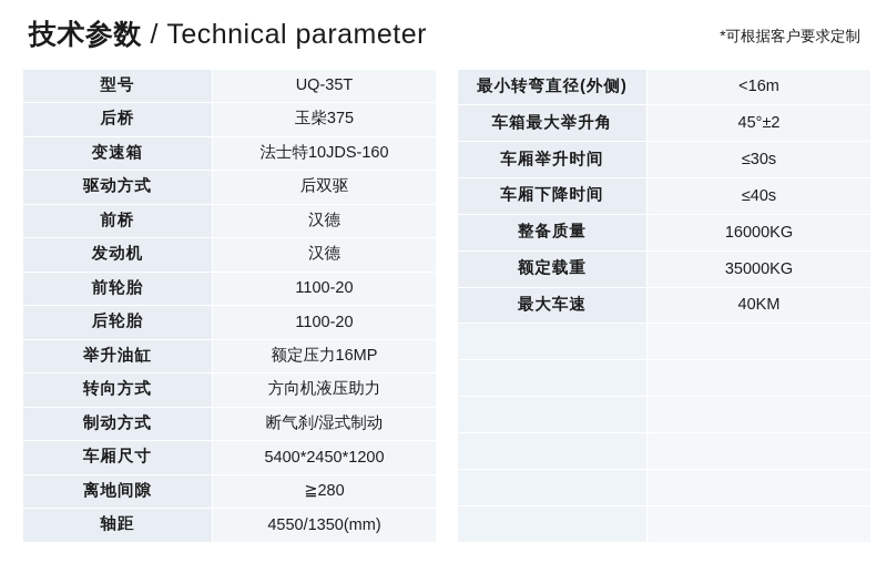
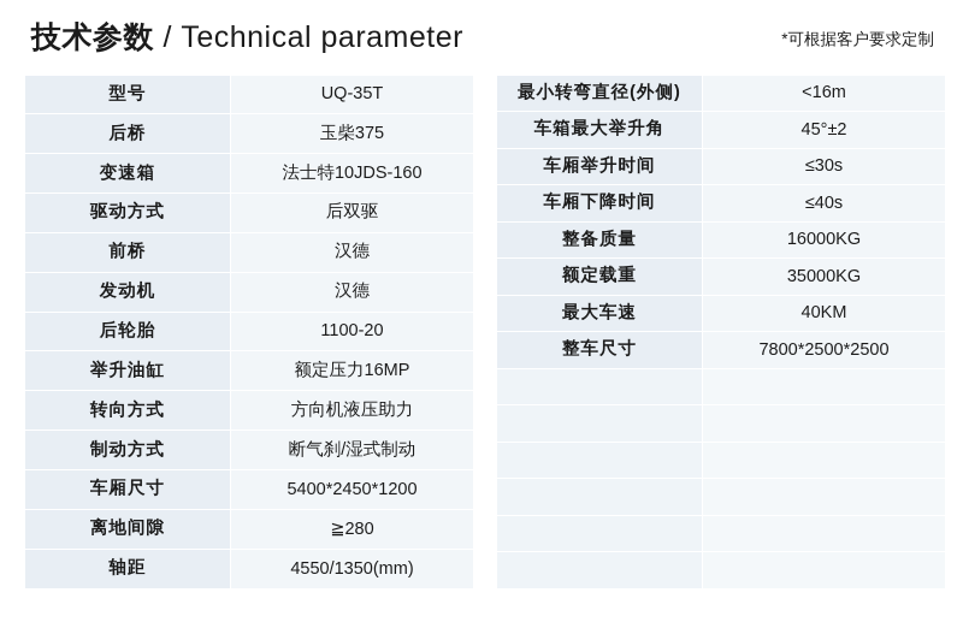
  技术参数 / Technical parameter
  *可根据客户要求定制
  型号	UQ-35T
  后桥	玉柴375
  变速箱	法士特10JDS-160
  驱动方式	后双驱
  前桥	汉德
  发动机	汉德
- 前轮胎	1100-20
  后轮胎	1100-20
  举升油缸	额定压力16MP
  转向方式	方向机液压助力
  制动方式	断气刹/湿式制动
  车厢尺寸	5400*2450*1200
  离地间隙	≧280
  轴距	4550/1350(mm)
  最小转弯直径(外侧)	<16m
  车箱最大举升角	45°±2
  车厢举升时间	≤30s
  车厢下降时间	≤40s
  整备质量	16000KG
  额定载重	35000KG
  最大车速	40KM
+ 整车尺寸	7800*2500*2500
